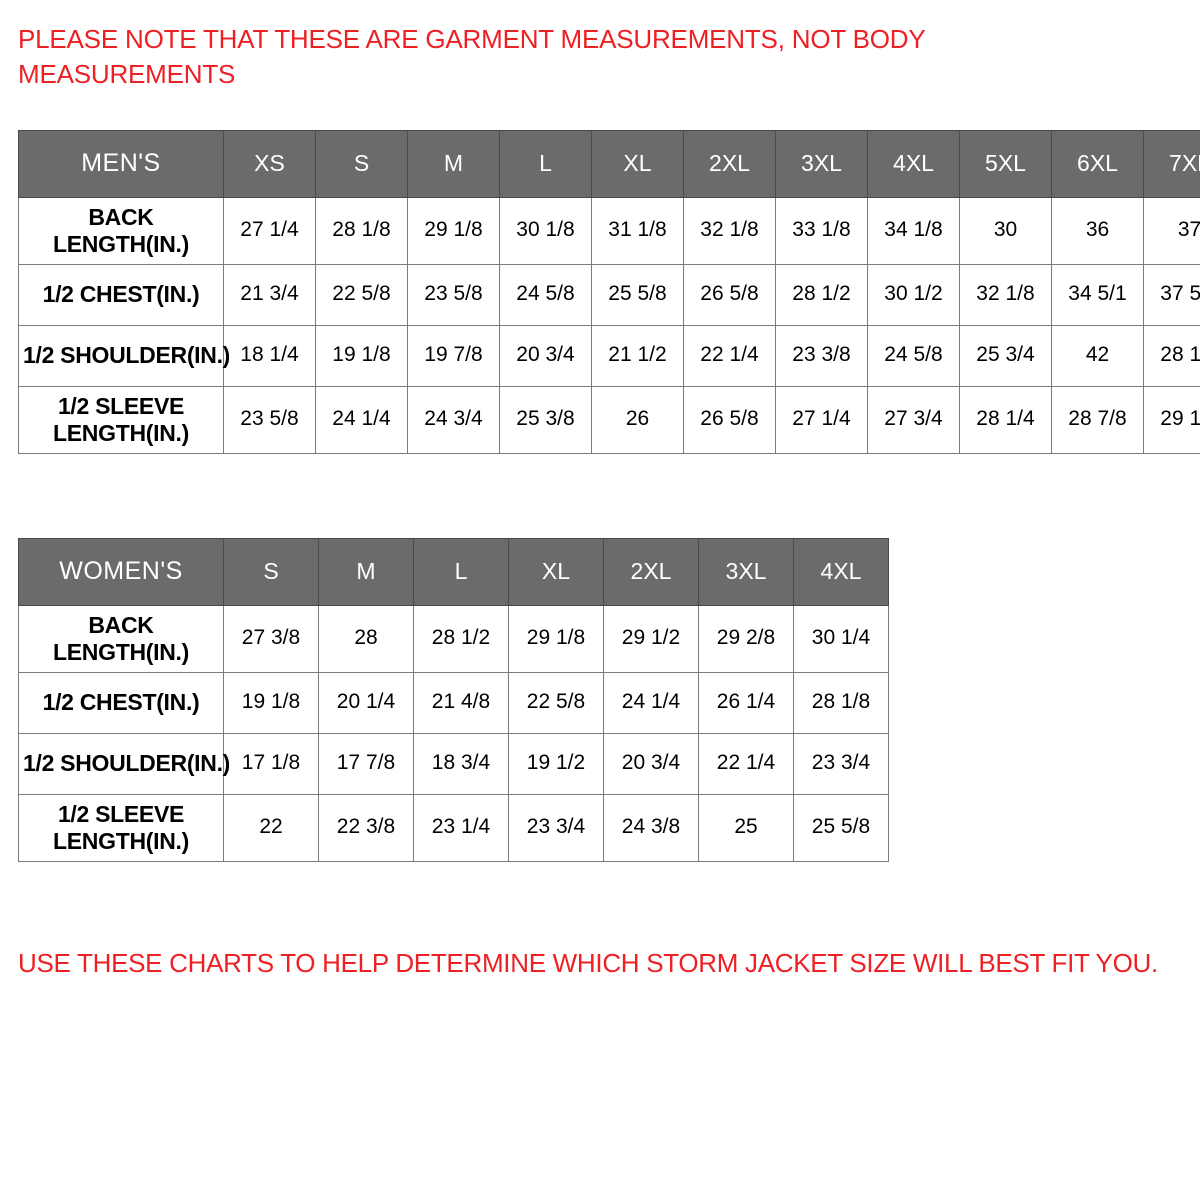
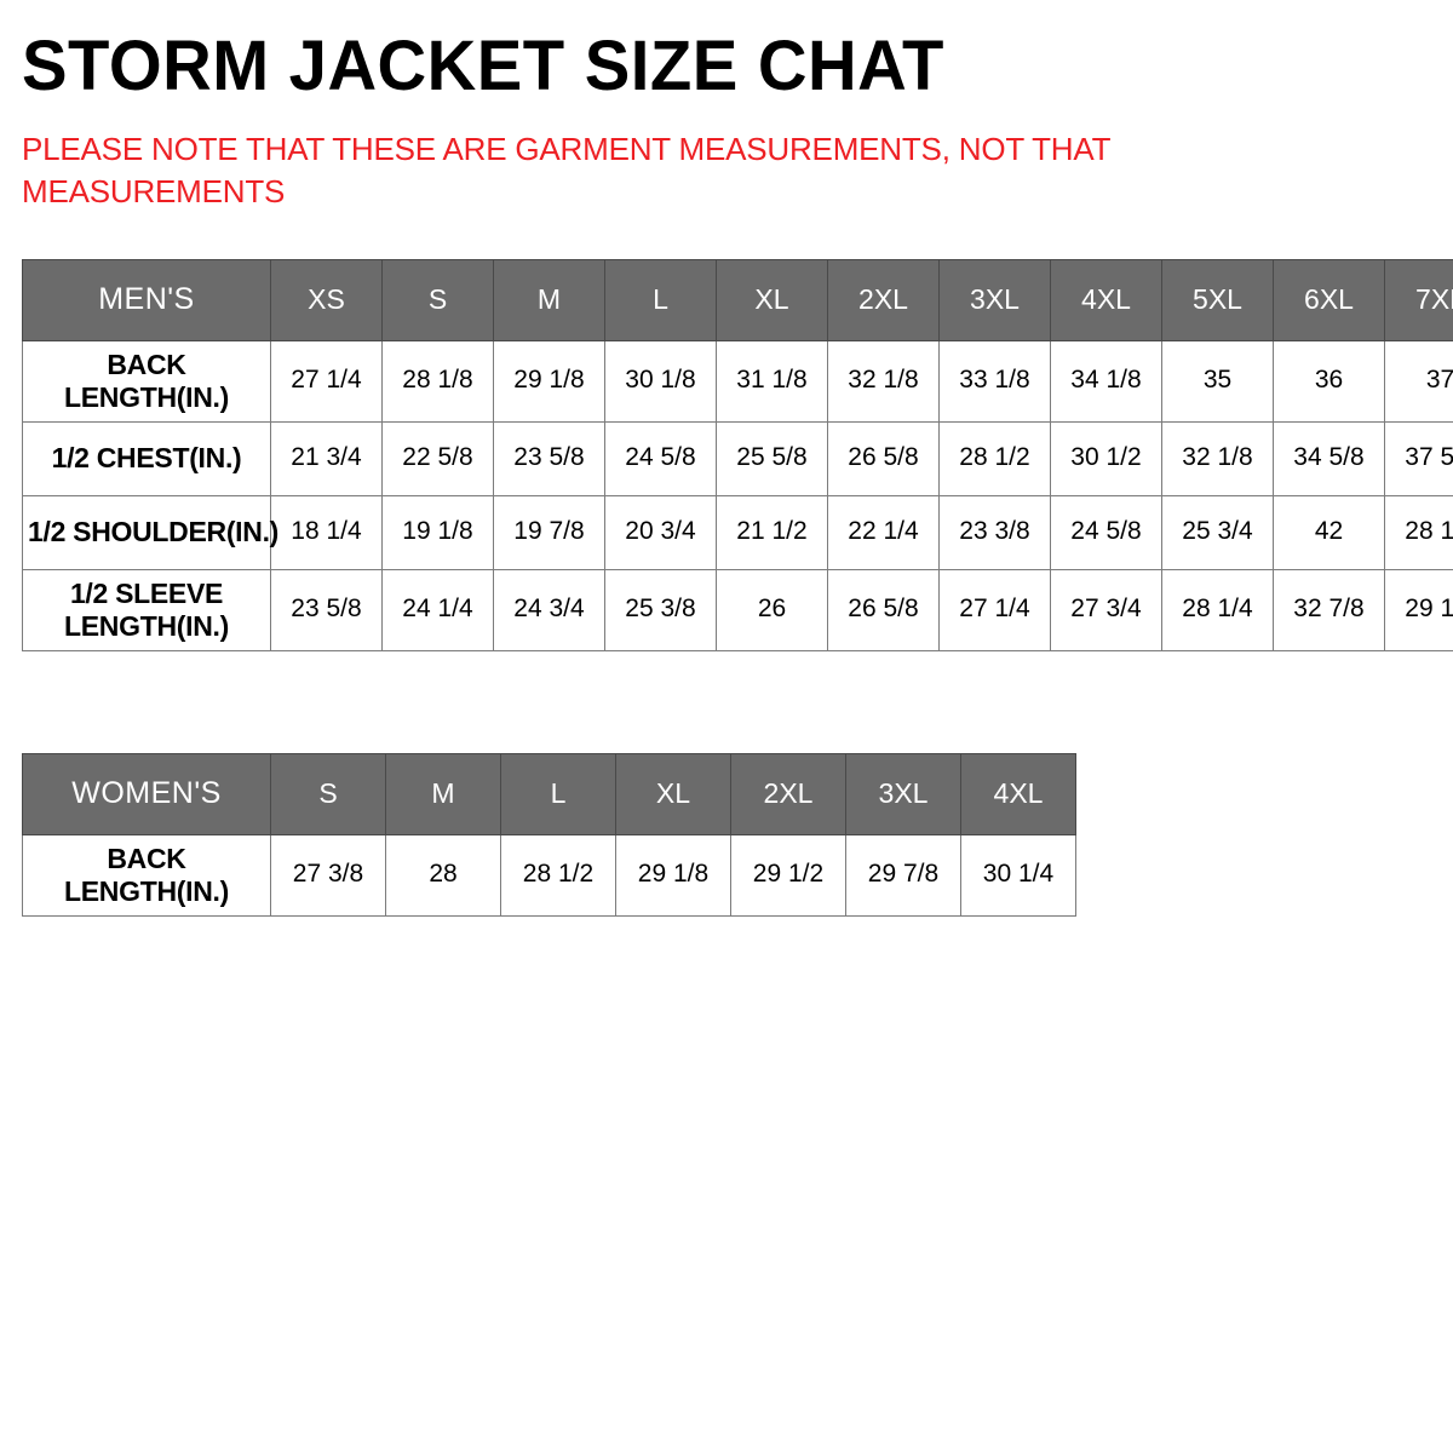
+ STORM JACKET SIZE CHAT
- PLEASE NOTE THAT THESE ARE GARMENT MEASUREMENTS, NOT BODY MEASUREMENTS
+ PLEASE NOTE THAT THESE ARE GARMENT MEASUREMENTS, NOT THAT MEASUREMENTS
  MEN'S	XS	S	M	L	XL	2XL	3XL	4XL	5XL	6XL	7X
- BACKLENGTH(IN.)	27 1/4	28 1/8	29 1/8	30 1/8	31 1/8	32 1/8	33 1/8	34 1/8	30	36	37
+ BACKLENGTH(IN.)	27 1/4	28 1/8	29 1/8	30 1/8	31 1/8	32 1/8	33 1/8	34 1/8	35	36	37
- 1/2 CHEST(IN.)	21 3/4	22 5/8	23 5/8	24 5/8	25 5/8	26 5/8	28 1/2	30 1/2	32 1/8	34 5/1	37 5
+ 1/2 CHEST(IN.)	21 3/4	22 5/8	23 5/8	24 5/8	25 5/8	26 5/8	28 1/2	30 1/2	32 1/8	34 5/8	37 5
  1/2 SHOULDER(IN.)	18 1/4	19 1/8	19 7/8	20 3/4	21 1/2	22 1/4	23 3/8	24 5/8	25 3/4	42	28 1
- 1/2 SLEEVELENGTH(IN.)	23 5/8	24 1/4	24 3/4	25 3/8	26	26 5/8	27 1/4	27 3/4	28 1/4	28 7/8	29 1
+ 1/2 SLEEVELENGTH(IN.)	23 5/8	24 1/4	24 3/4	25 3/8	26	26 5/8	27 1/4	27 3/4	28 1/4	32 7/8	29 1
  WOMEN'S	S	M	L	XL	2XL	3XL	4XL
- BACKLENGTH(IN.)	27 3/8	28	28 1/2	29 1/8	29 1/2	29 2/8	30 1/4
+ BACKLENGTH(IN.)	27 3/8	28	28 1/2	29 1/8	29 1/2	29 7/8	30 1/4
- 1/2 CHEST(IN.)	19 1/8	20 1/4	21 4/8	22 5/8	24 1/4	26 1/4	28 1/8
- 1/2 SHOULDER(IN.)	17 1/8	17 7/8	18 3/4	19 1/2	20 3/4	22 1/4	23 3/4
- 1/2 SLEEVELENGTH(IN.)	22	22 3/8	23 1/4	23 3/4	24 3/8	25	25 5/8
- USE THESE CHARTS TO HELP DETERMINE WHICH STORM JACKET SIZE WILL BEST FIT YOU.
